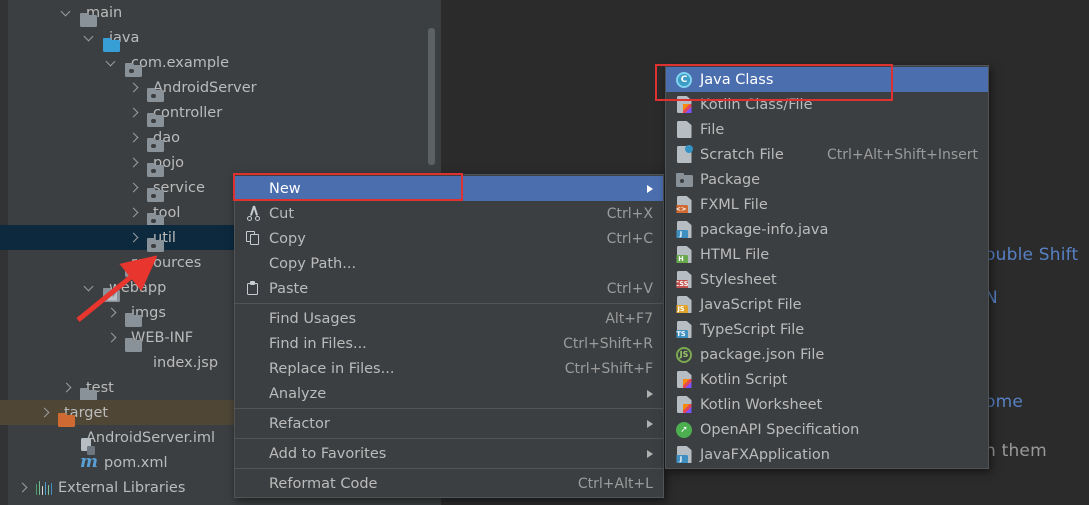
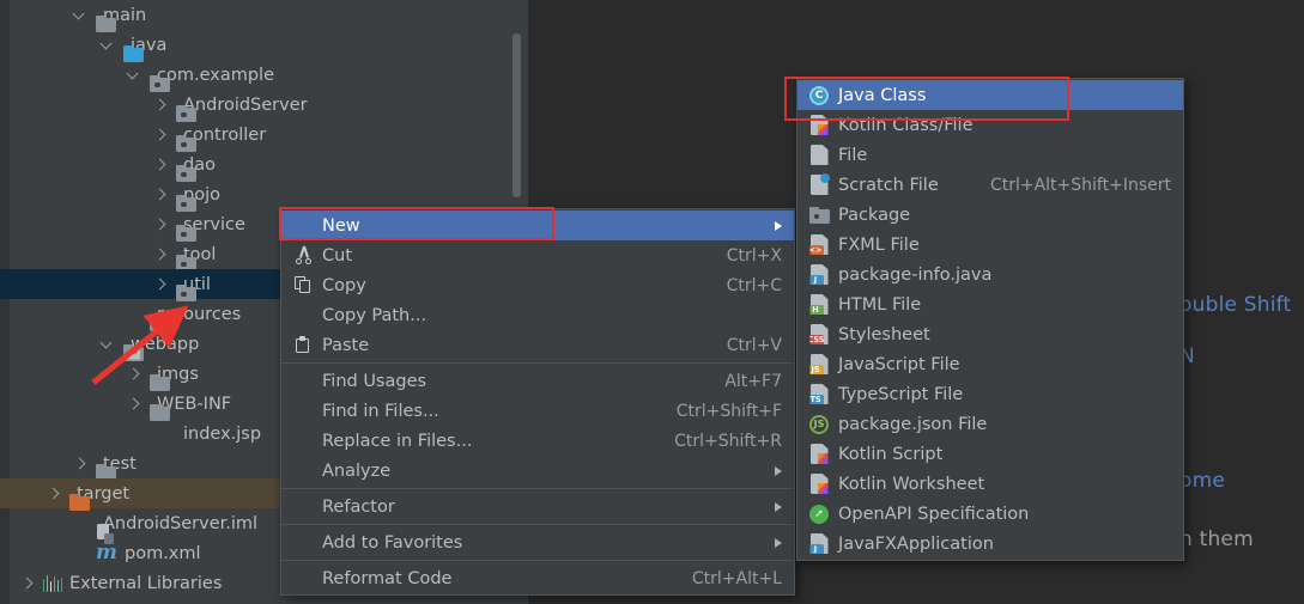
  ouble Shift
  N
  ome
  n them
  main
  java
  com.example
  AndroidServer
  controller
  dao
  pojo
  service
  tool
  util
  resources
  ebapp
  imgs
  WEB-INF
  index.jsp
  test
  target
  AndroidServer.iml
  m
  pom.xml
  External Libraries
  New
  Cut
  Ctrl+X
  Copy
  Ctrl+C
  Copy Path...
  Paste
  Ctrl+V
  Find Usages
  Alt+F7
  Find in Files...
- Ctrl+Shift+R
+ Ctrl+Shift+F
  Replace in Files...
- Ctrl+Shift+F
+ Ctrl+Shift+R
  Analyze
  Refactor
  Add to Favorites
  Reformat Code
  Ctrl+Alt+L
  C
  Java Class
  Kotlin Class/File
  File
  Scratch File
  Ctrl+Alt+Shift+Insert
  Package
  <>
  FXML File
  J
  package-info.java
  H
  HTML File
  CSS
  Stylesheet
  JS
  JavaScript File
  TS
  TypeScript File
  JS
  package.json File
  Kotlin Script
  Kotlin Worksheet
  ➚
  OpenAPI Specification
  J
  JavaFXApplication
